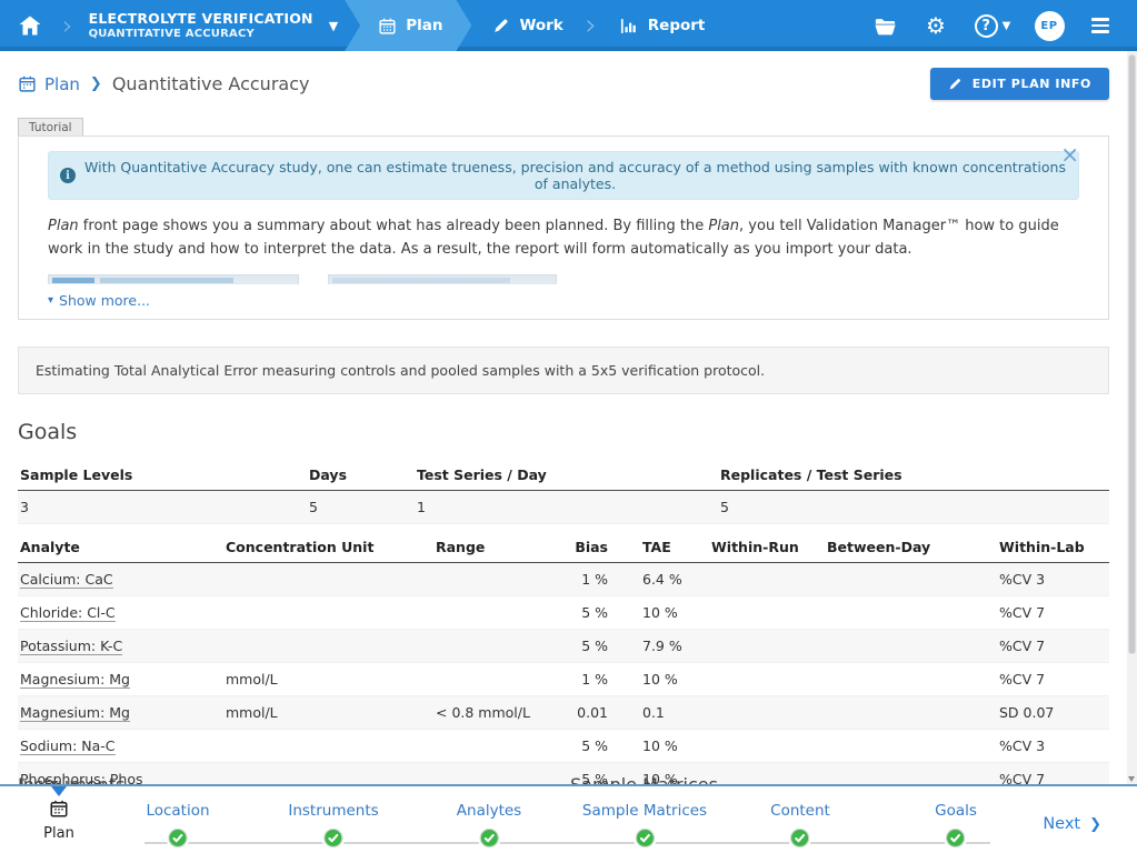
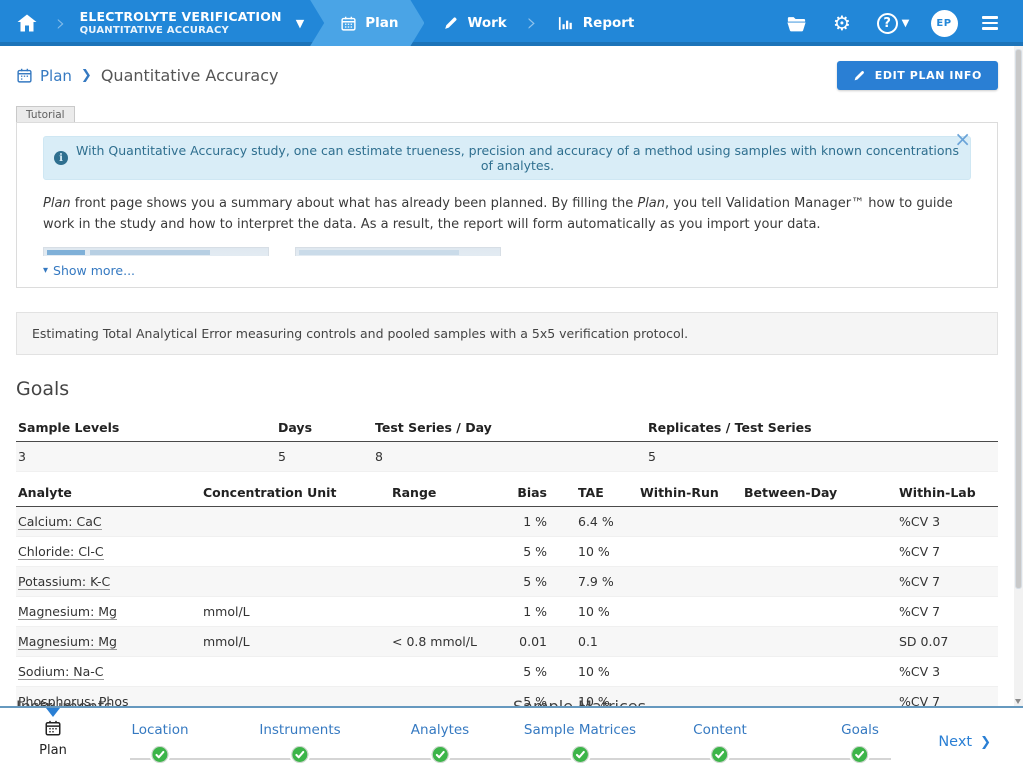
  ›
  ELECTROLYTE VERIFICATION
  QUANTITATIVE ACCURACY
  ▼
  Plan
  Work
  Report
  ⚙
  ?
  ▼
  EP
  Plan
  ❯
  Quantitative Accuracy
  EDIT PLAN INFO
  Tutorial
  ×
  i
  With Quantitative Accuracy study, one can estimate trueness, precision and accuracy of a method using samples with known concentrations of analytes.
  Plan front page shows you a summary about what has already been planned. By filling the Plan, you tell Validation Manager™ how to guide work in the study and how to interpret the data. As a result, the report will form automatically as you import your data.
  ▾
  Show more...
  Estimating Total Analytical Error measuring controls and pooled samples with a 5x5 verification protocol.
  Goals
  Sample Levels
  Days
  Test Series / Day
  Replicates / Test Series
  3
  5
- 1
+ 8
  5
  Analyte
  Concentration Unit
  Range
  Bias
  TAE
  Within-Run
  Between-Day
  Within-Lab
  Calcium: CaC
  1 %
  6.4 %
  %CV 3
  Chloride: Cl-C
  5 %
  10 %
  %CV 7
  Potassium: K-C
  5 %
  7.9 %
  %CV 7
  Magnesium: Mg
  mmol/L
  1 %
  10 %
  %CV 7
  Magnesium: Mg
  mmol/L
  < 0.8 mmol/L
  0.01
  0.1
  SD 0.07
  Sodium: Na-C
  5 %
  10 %
  %CV 3
  Phosphorus: Phos
  5 %
  10 %
  %CV 7
  Plan
  Location
  Instruments
  Analytes
  Sample Matrices
  Content
  Goals
  Next
  ❯
